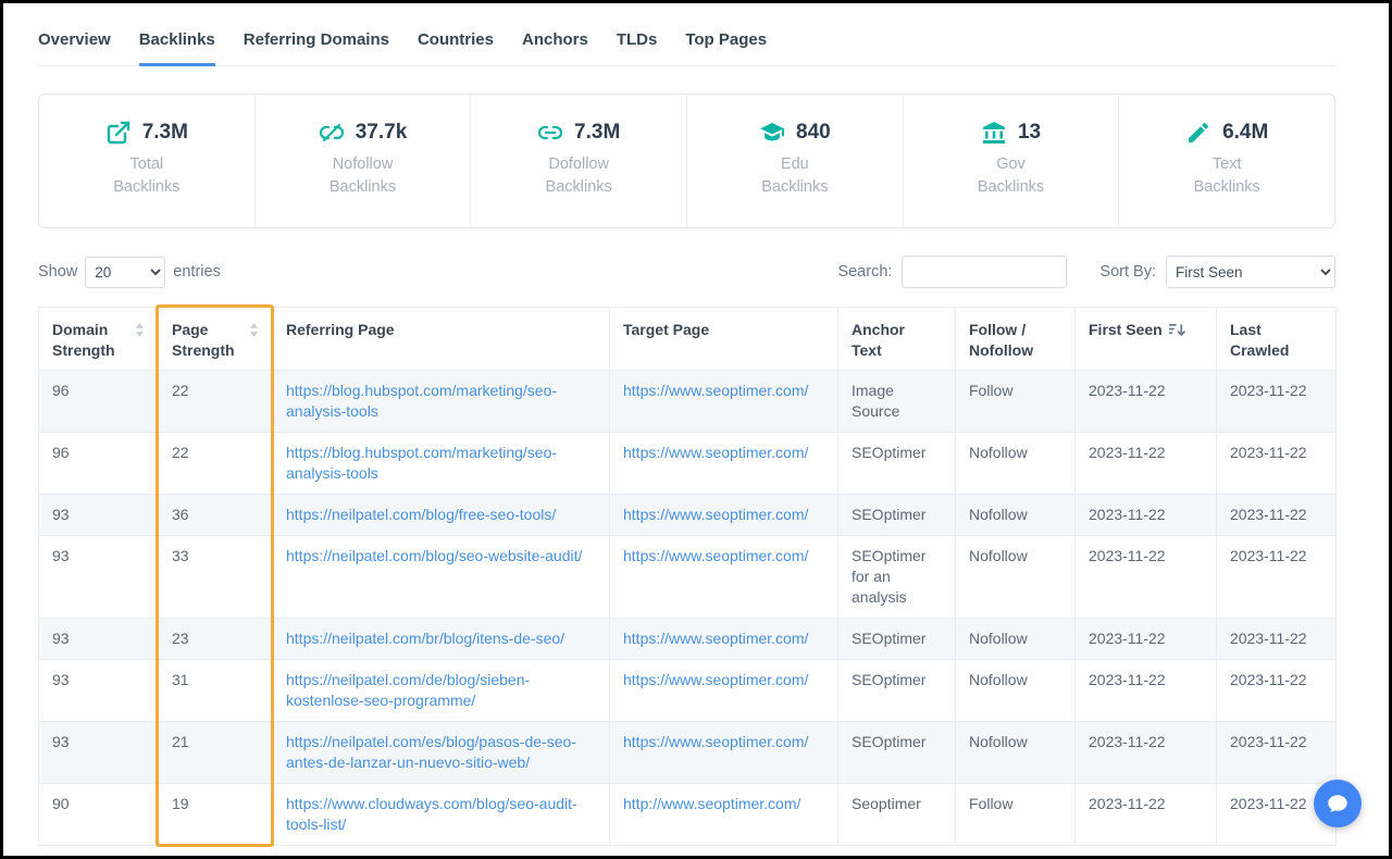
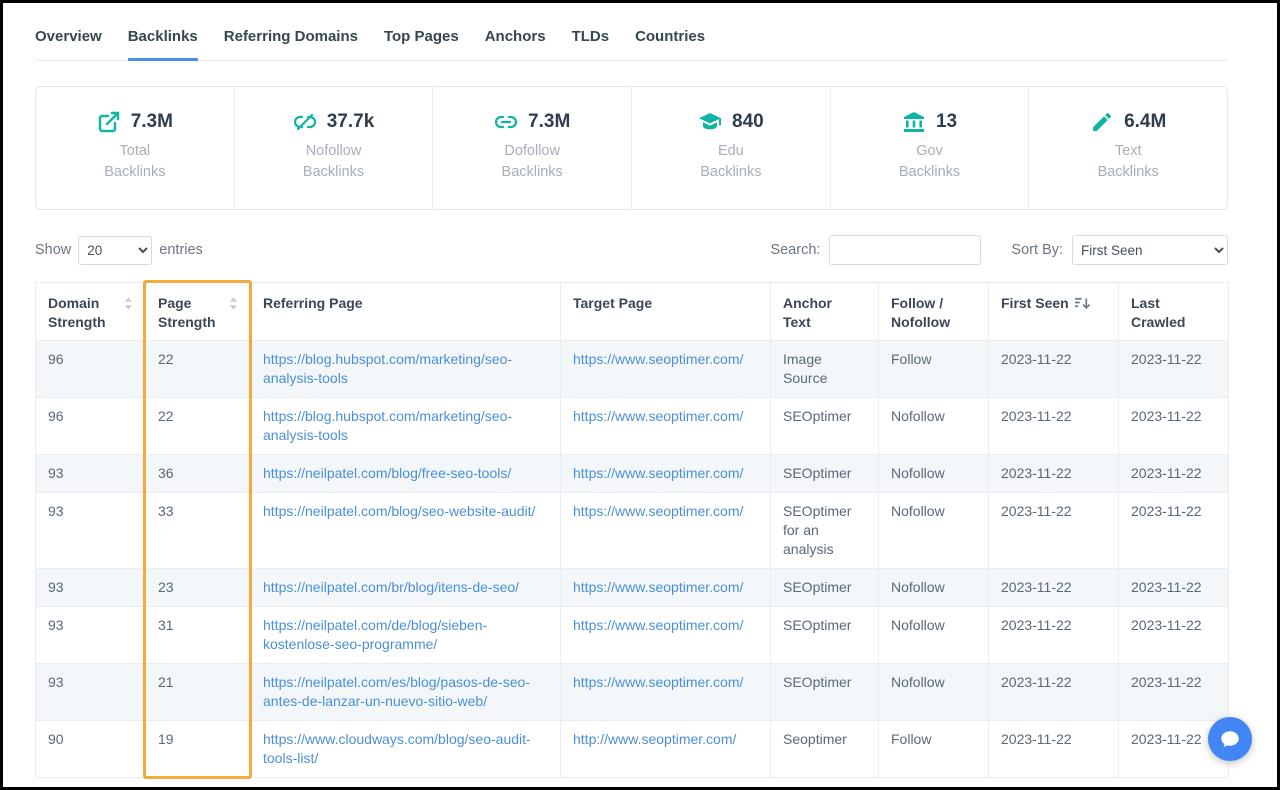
  Overview
  Backlinks
  Referring Domains
- Countries
+ Top Pages
  Anchors
  TLDs
- Top Pages
+ Countries
  7.3M
  Total
  Backlinks
  37.7k
  Nofollow
  Backlinks
  7.3M
  Dofollow
  Backlinks
  840
  Edu
  Backlinks
  13
  Gov
  Backlinks
  6.4M
  Text
  Backlinks
  Show
  20
  entries
  Search:
  Sort By:
  First Seen
  Domain Strength	Page Strength	Referring Page	Target Page	Anchor Text	Follow / Nofollow	First Seen	Last Crawled
  96	22	https://blog.hubspot.com/marketing/seo-analysis-tools	https://www.seoptimer.com/	Image Source	Follow	2023-11-22	2023-11-22
  96	22	https://blog.hubspot.com/marketing/seo-analysis-tools	https://www.seoptimer.com/	SEOptimer	Nofollow	2023-11-22	2023-11-22
  93	36	https://neilpatel.com/blog/free-seo-tools/	https://www.seoptimer.com/	SEOptimer	Nofollow	2023-11-22	2023-11-22
  93	33	https://neilpatel.com/blog/seo-website-audit/	https://www.seoptimer.com/	SEOptimer for an analysis	Nofollow	2023-11-22	2023-11-22
  93	23	https://neilpatel.com/br/blog/itens-de-seo/	https://www.seoptimer.com/	SEOptimer	Nofollow	2023-11-22	2023-11-22
  93	31	https://neilpatel.com/de/blog/sieben-kostenlose-seo-programme/	https://www.seoptimer.com/	SEOptimer	Nofollow	2023-11-22	2023-11-22
  93	21	https://neilpatel.com/es/blog/pasos-de-seo-antes-de-lanzar-un-nuevo-sitio-web/	https://www.seoptimer.com/	SEOptimer	Nofollow	2023-11-22	2023-11-22
  90	19	https://www.cloudways.com/blog/seo-audit-tools-list/	http://www.seoptimer.com/	Seoptimer	Follow	2023-11-22	2023-11-22
